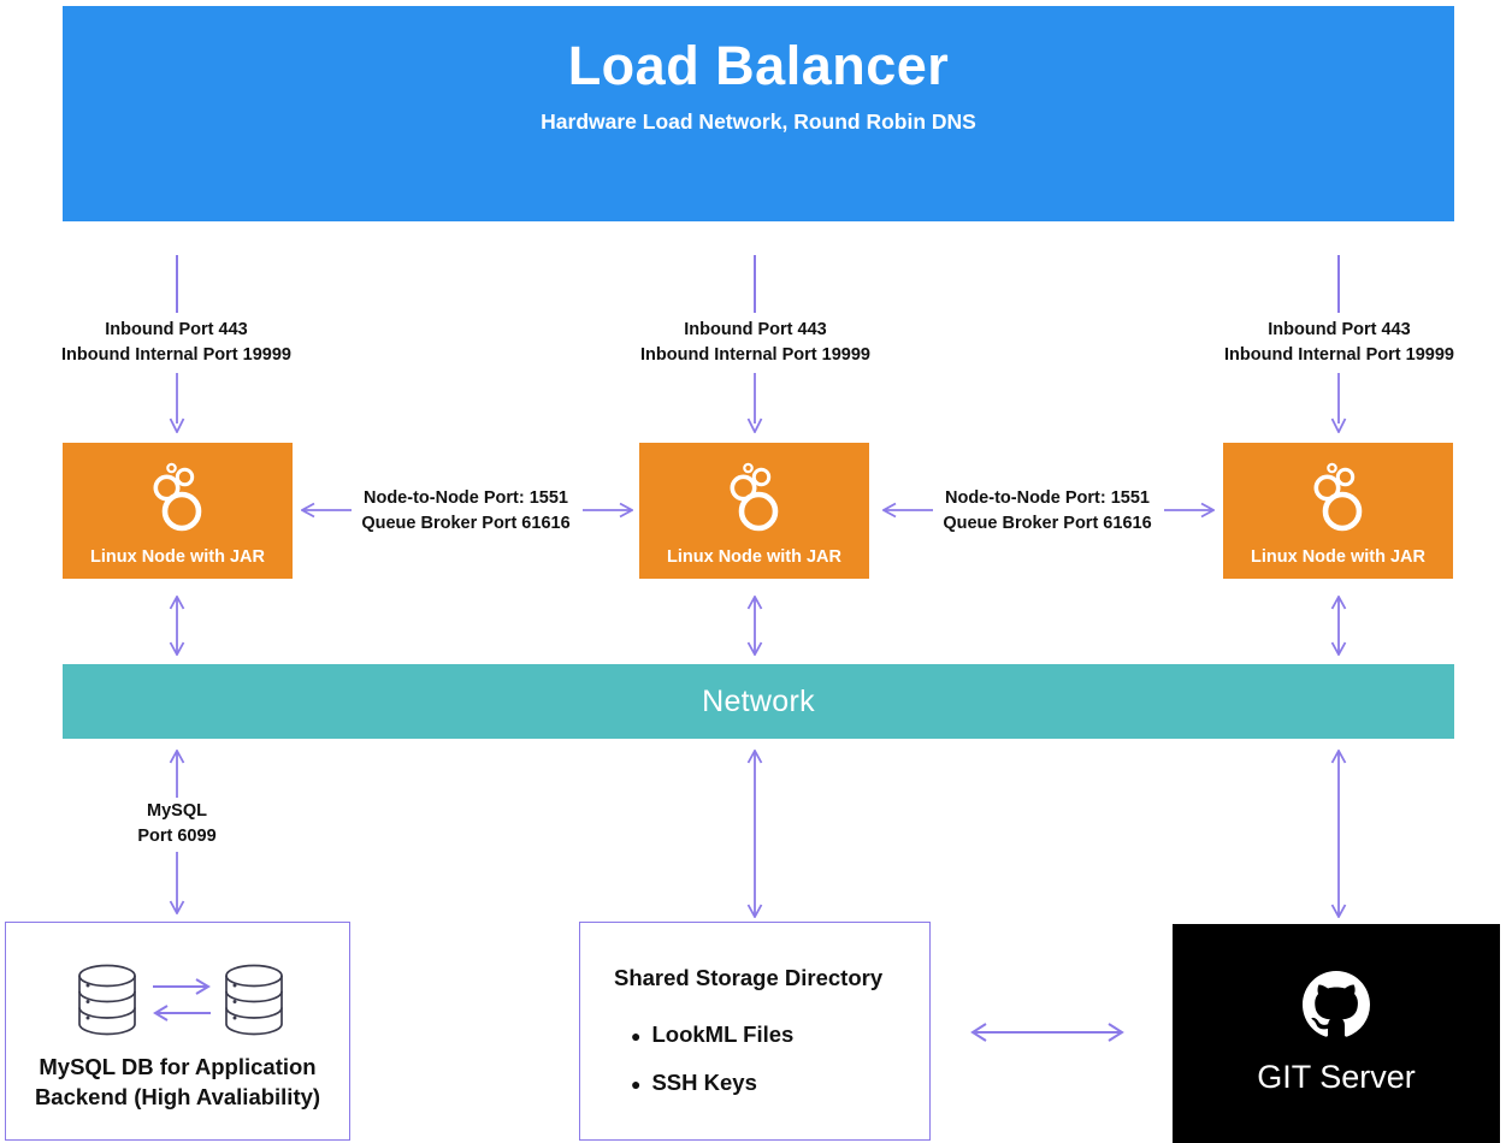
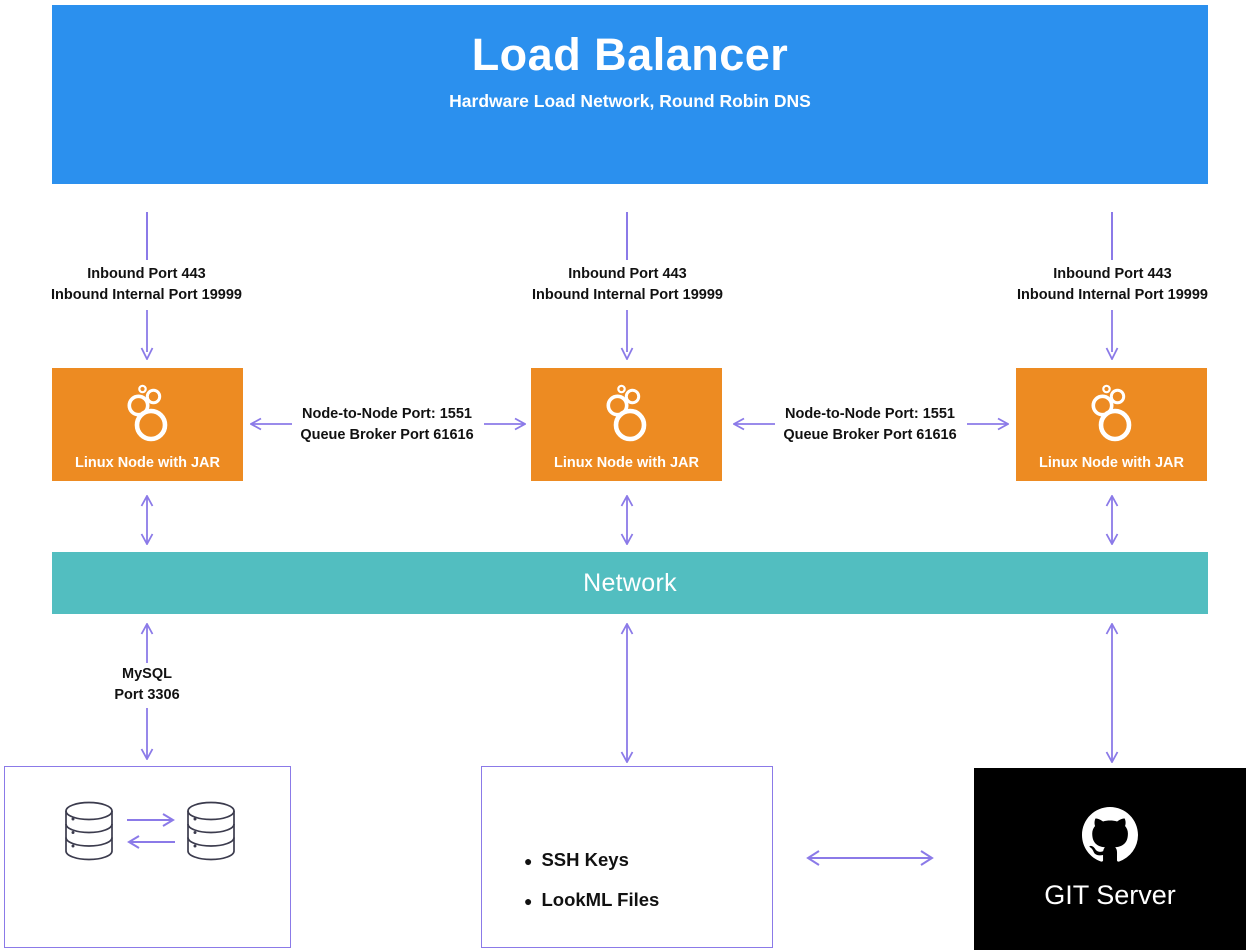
  Load Balancer
  Hardware Load Network, Round Robin DNS
  Inbound Port 443
  Inbound Internal Port 19999
  Inbound Port 443
  Inbound Internal Port 19999
  Inbound Port 443
  Inbound Internal Port 19999
  Linux Node with JAR
  Linux Node with JAR
  Linux Node with JAR
  Node-to-Node Port: 1551
  Queue Broker Port 61616
  Node-to-Node Port: 1551
  Queue Broker Port 61616
  Network
  MySQL
- Port 6099
+ Port 3306
- MySQL DB for Application
- Backend (High Avaliability)
- Shared Storage Directory
  ●
- LookML Files
+ SSH Keys
  ●
- SSH Keys
+ LookML Files
  GIT Server
